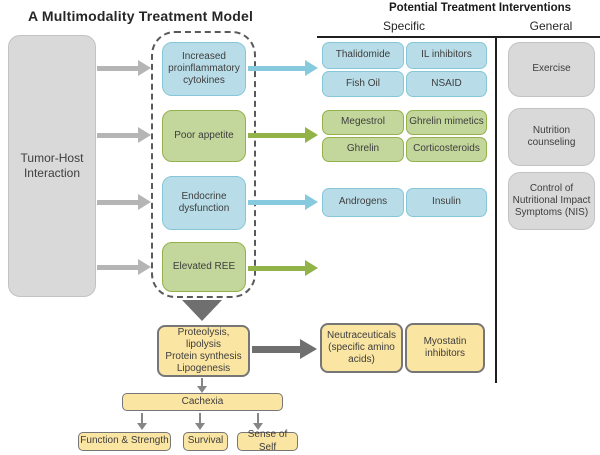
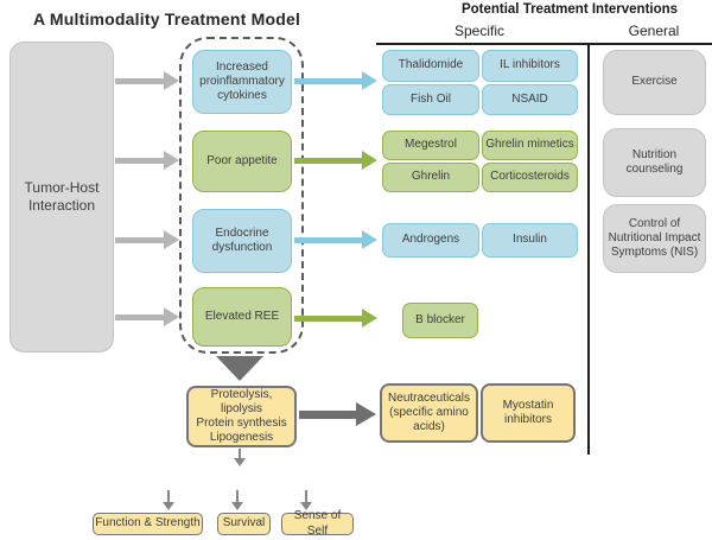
  A Multimodality Treatment Model
  Potential Treatment Interventions
  Specific
  General
  Tumor-Host Interaction
  Increased proinflammatory cytokines
  Poor appetite
  Endocrine dysfunction
  Elevated REE
  Thalidomide
  IL inhibitors
  Fish Oil
  NSAID
  Megestrol
  Ghrelin mimetics
  Ghrelin
  Corticosteroids
  Androgens
  Insulin
+ B blocker
  Exercise
  Nutrition counseling
  Control of Nutritional Impact Symptoms (NIS)
  Proteolysis,
  lipolysis
  Protein synthesis
  Lipogenesis
  Neutraceuticals (specific amino acids)
  Myostatin inhibitors
- Cachexia
  Function & Strength
  Survival
  Sense of Self
